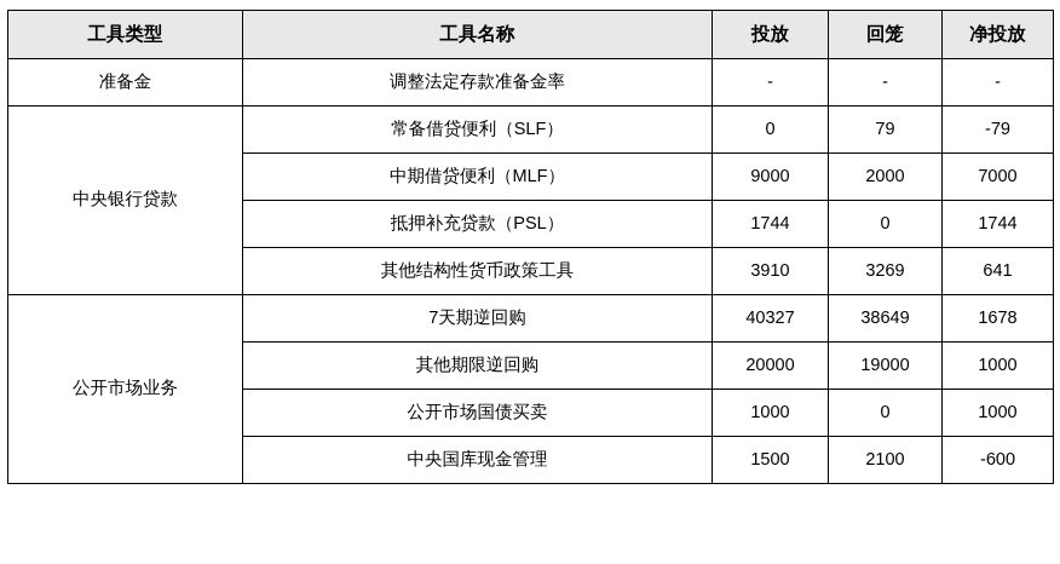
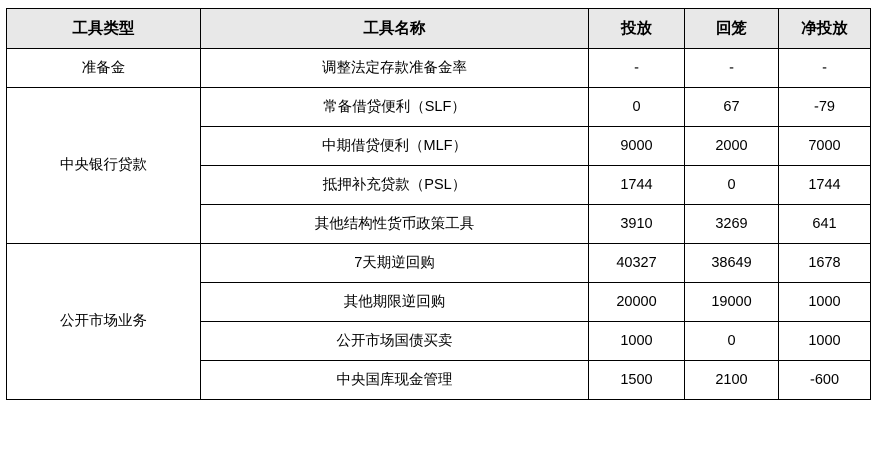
  工具类型	工具名称	投放	回笼	净投放
  准备金	调整法定存款准备金率	-	-	-
- 中央银行贷款	常备借贷便利（SLF）	0	79	-79
+ 中央银行贷款	常备借贷便利（SLF）	0	67	-79
  中期借贷便利（MLF）	9000	2000	7000
  抵押补充贷款（PSL）	1744	0	1744
  其他结构性货币政策工具	3910	3269	641
  公开市场业务	7天期逆回购	40327	38649	1678
  其他期限逆回购	20000	19000	1000
  公开市场国债买卖	1000	0	1000
  中央国库现金管理	1500	2100	-600
